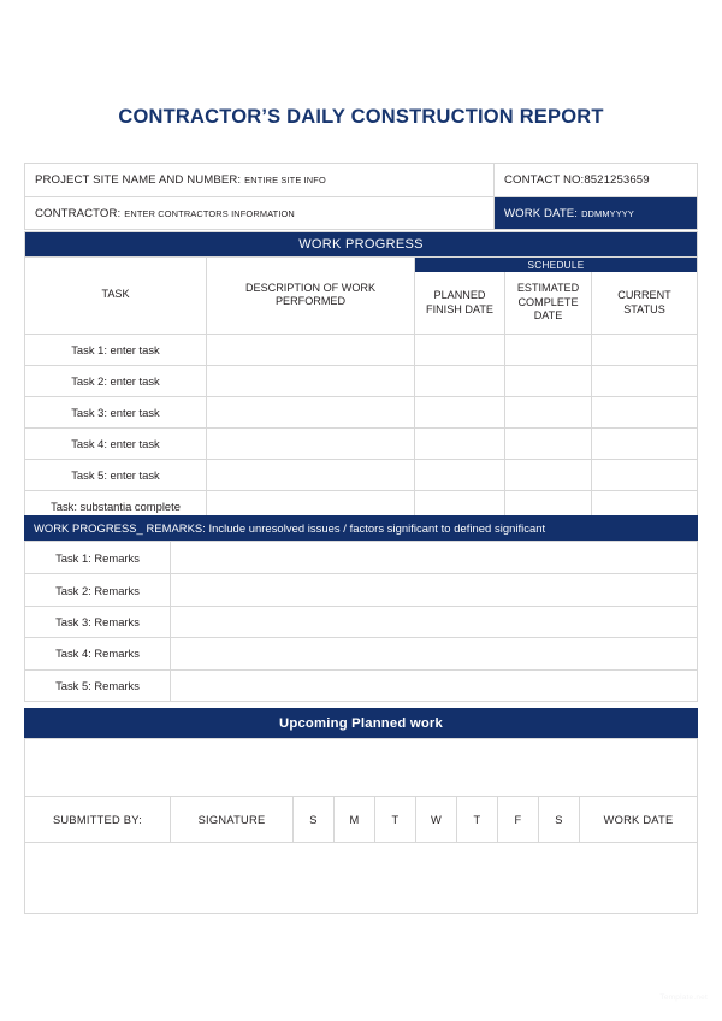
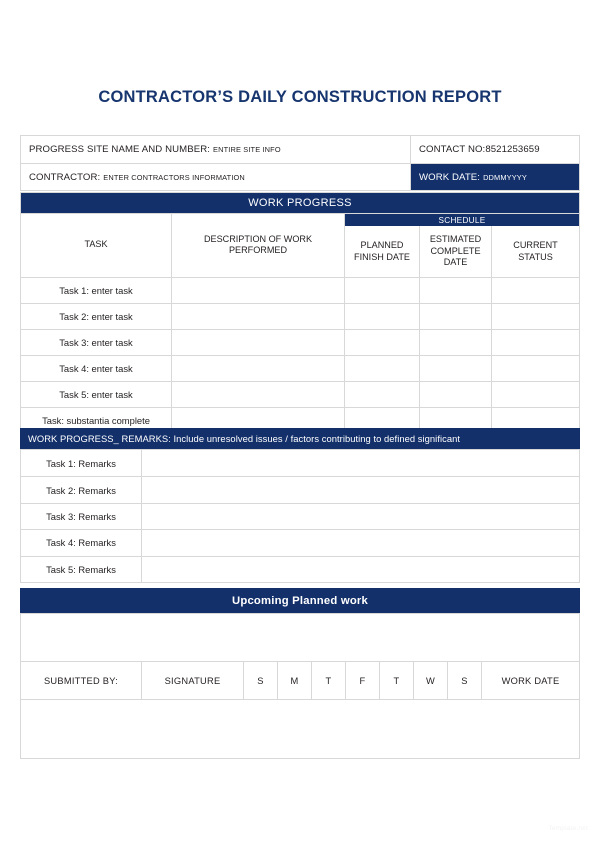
  CONTRACTOR’S DAILY CONSTRUCTION REPORT
- PROJECT SITE NAME AND NUMBER:
+ PROGRESS SITE NAME AND NUMBER:
  ENTIRE SITE INFO
  CONTACT NO:
  8521253659
  CONTRACTOR:
  ENTER CONTRACTORS INFORMATION
  WORK DATE:
  DDMMYYYY
  WORK PROGRESS
  SCHEDULE
  TASK
  DESCRIPTION OF WORK
  PERFORMED
  PLANNED
  FINISH DATE
  ESTIMATED
  COMPLETE
  DATE
  CURRENT
  STATUS
  Task 1: enter task
  Task 2: enter task
  Task 3: enter task
  Task 4: enter task
  Task 5: enter task
  Task: substantia complete
- WORK PROGRESS_ REMARKS: Include unresolved issues / factors significant to defined significant
+ WORK PROGRESS_ REMARKS: Include unresolved issues / factors contributing to defined significant
  Task 1: Remarks
  Task 2: Remarks
  Task 3: Remarks
  Task 4: Remarks
  Task 5: Remarks
  Upcoming Planned work
  SUBMITTED BY:
  SIGNATURE
  S
  M
  T
- W
+ F
  T
- F
+ W
  S
  WORK DATE
